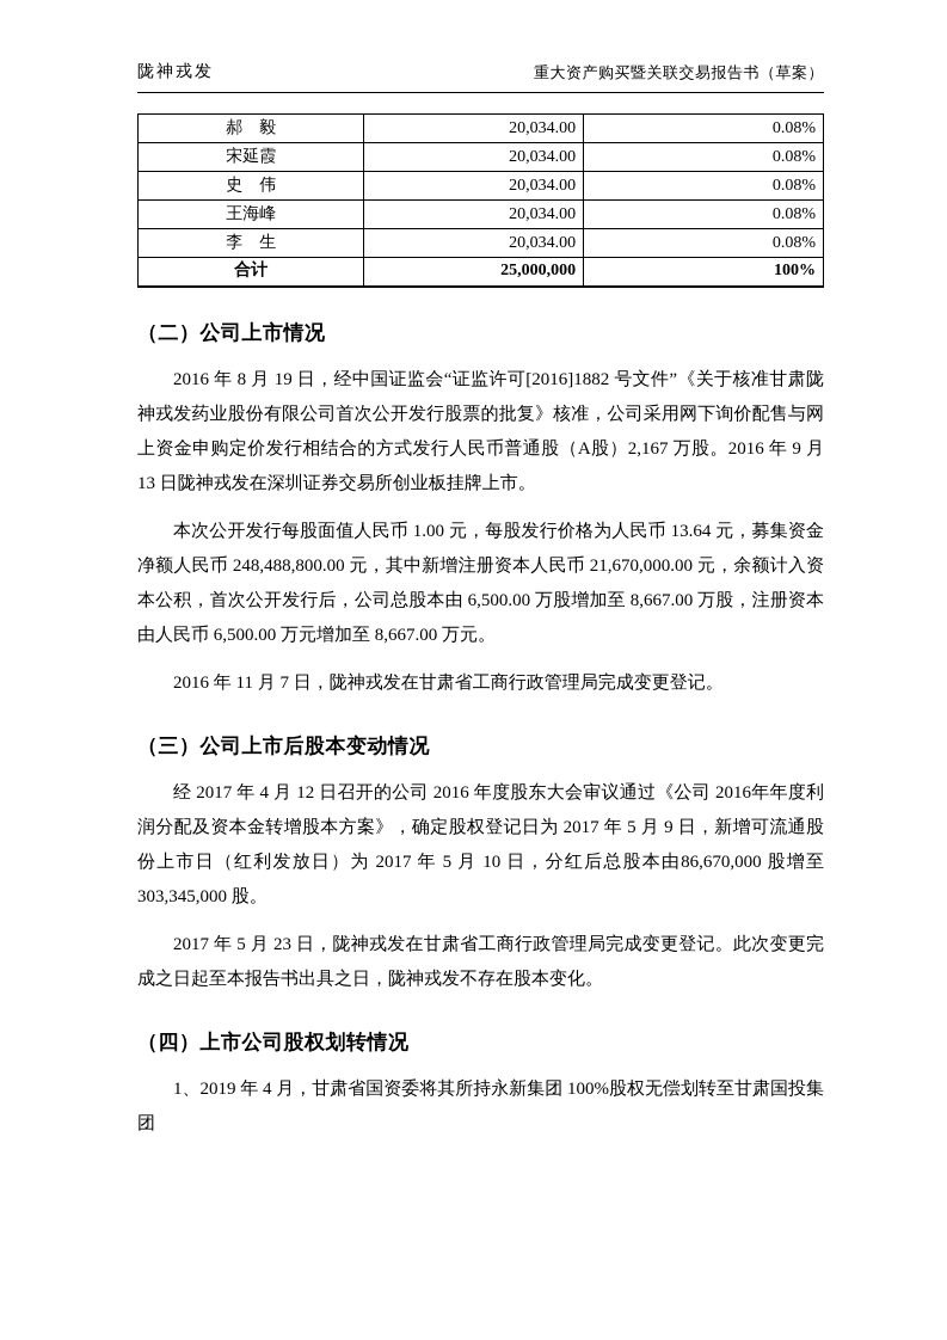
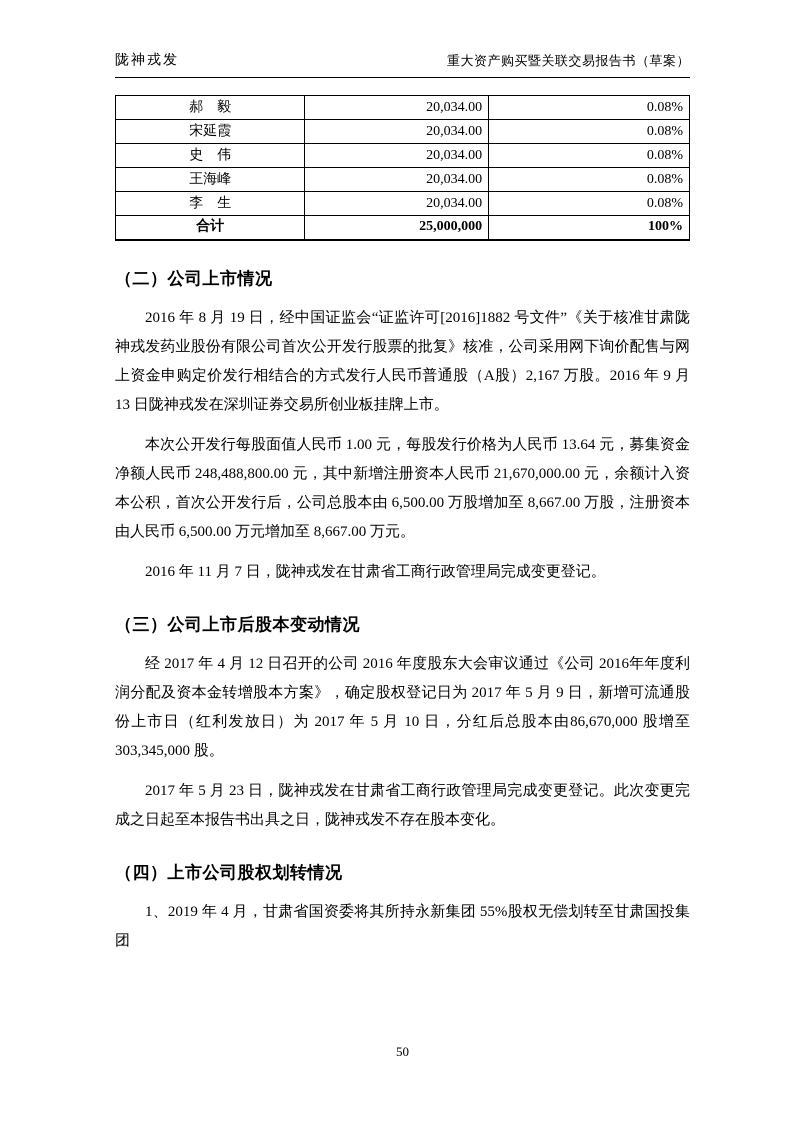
  陇神戎发
  重大资产购买暨关联交易报告书（草案）
  郝 毅	20,034.00	0.08%
  宋延霞	20,034.00	0.08%
  史 伟	20,034.00	0.08%
  王海峰	20,034.00	0.08%
  李 生	20,034.00	0.08%
  合计	25,000,000	100%
  （二）公司上市情况
  2016 年 8 月 19 日，经中国证监会“证监许可[2016]1882 号文件”《关于核准甘肃陇神戎发药业股份有限公司首次公开发行股票的批复》核准，公司采用网下询价配售与网上资金申购定价发行相结合的方式发行人民币普通股（A股）2,167 万股。2016 年 9 月 13 日陇神戎发在深圳证券交易所创业板挂牌上市。
  本次公开发行每股面值人民币 1.00 元，每股发行价格为人民币 13.64 元，募集资金净额人民币 248,488,800.00 元，其中新增注册资本人民币 21,670,000.00 元，余额计入资本公积，首次公开发行后，公司总股本由 6,500.00 万股增加至 8,667.00 万股，注册资本由人民币 6,500.00 万元增加至 8,667.00 万元。
  2016 年 11 月 7 日，陇神戎发在甘肃省工商行政管理局完成变更登记。
  （三）公司上市后股本变动情况
  经 2017 年 4 月 12 日召开的公司 2016 年度股东大会审议通过《公司 2016年年度利润分配及资本金转增股本方案》，确定股权登记日为 2017 年 5 月 9 日，新增可流通股份上市日（红利发放日）为 2017 年 5 月 10 日，分红后总股本由86,670,000 股增至 303,345,000 股。
  2017 年 5 月 23 日，陇神戎发在甘肃省工商行政管理局完成变更登记。此次变更完成之日起至本报告书出具之日，陇神戎发不存在股本变化。
  （四）上市公司股权划转情况
- 1、2019 年 4 月，甘肃省国资委将其所持永新集团 100%股权无偿划转至甘肃国投集团
+ 1、2019 年 4 月，甘肃省国资委将其所持永新集团 55%股权无偿划转至甘肃国投集团
+ 50
